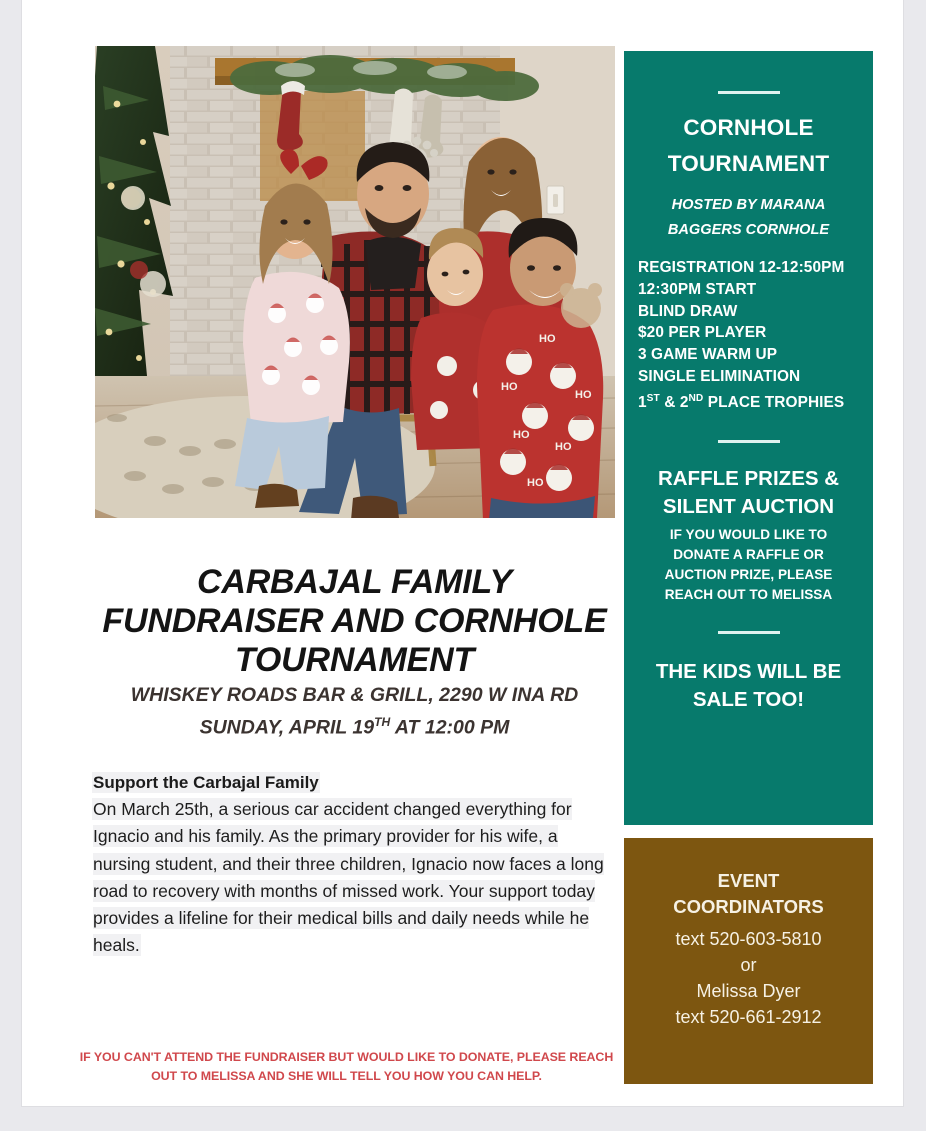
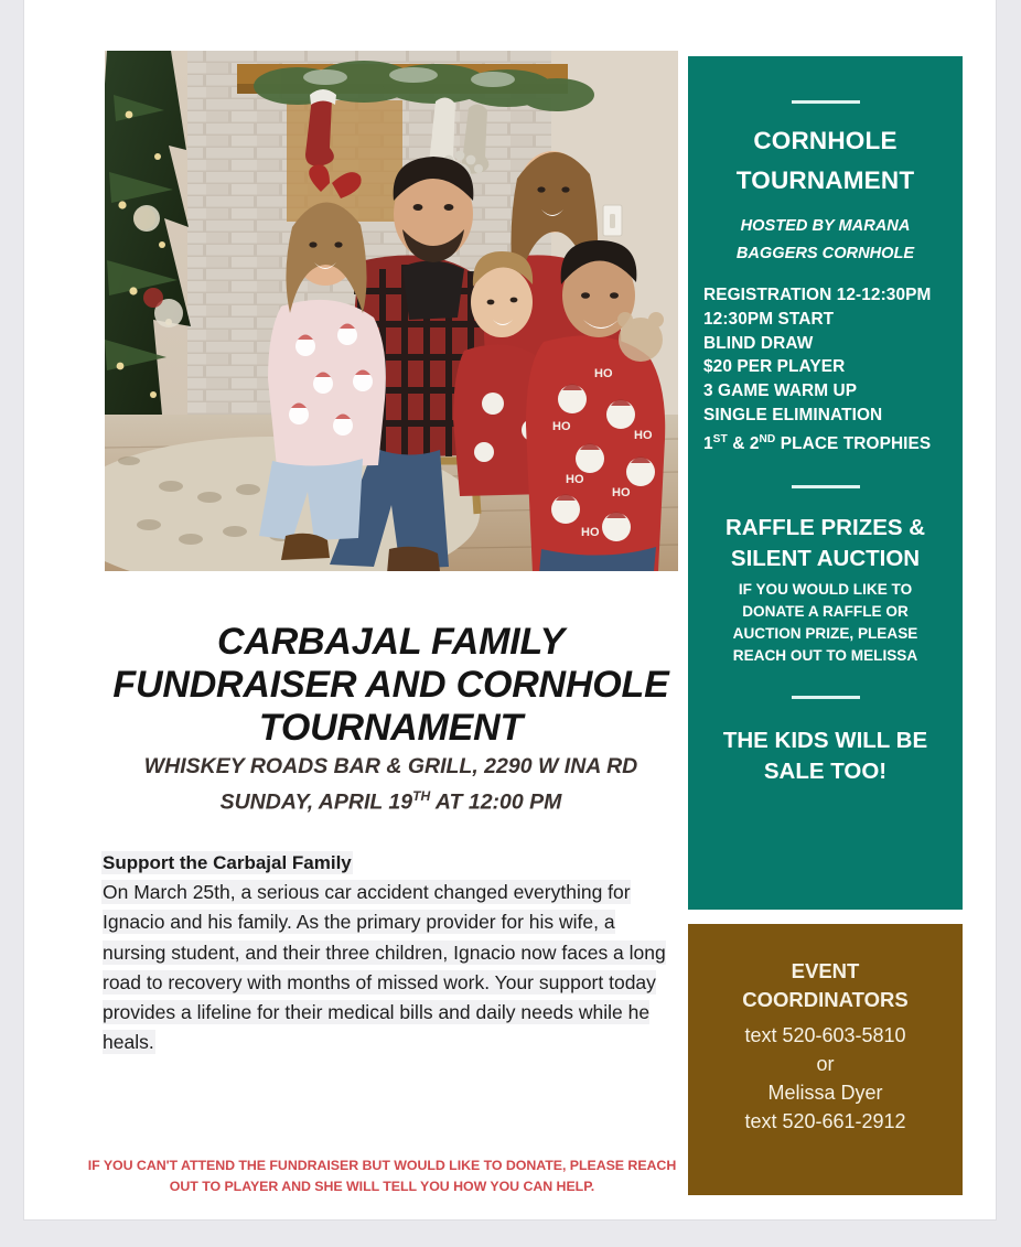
  HO
  HO
  HO
  HO
  HO
  HO
  CARBAJAL FAMILY
  FUNDRAISER AND CORNHOLE
  TOURNAMENT
  WHISKEY ROADS BAR & GRILL, 2290 W INA RD
  SUNDAY, APRIL 19TH AT 12:00 PM
  Support the Carbajal Family
  On March 25th, a serious car accident changed everything for Ignacio and his family. As the primary provider for his wife, a nursing student, and their three children, Ignacio now faces a long road to recovery with months of missed work. Your support today provides a lifeline for their medical bills and daily needs while he heals.
- IF YOU CAN'T ATTEND THE FUNDRAISER BUT WOULD LIKE TO DONATE, PLEASE REACH OUT TO MELISSA AND SHE WILL TELL YOU HOW YOU CAN HELP.
+ IF YOU CAN'T ATTEND THE FUNDRAISER BUT WOULD LIKE TO DONATE, PLEASE REACH OUT TO PLAYER AND SHE WILL TELL YOU HOW YOU CAN HELP.
  CORNHOLE
  TOURNAMENT
  HOSTED BY MARANA
  BAGGERS CORNHOLE
- REGISTRATION 12-12:50PM
+ REGISTRATION 12-12:30PM
  12:30PM START
  BLIND DRAW
  $20 PER PLAYER
  3 GAME WARM UP
  SINGLE ELIMINATION
  1ST & 2ND PLACE TROPHIES
  RAFFLE PRIZES &
  SILENT AUCTION
  IF YOU WOULD LIKE TO
  DONATE A RAFFLE OR
  AUCTION PRIZE, PLEASE
  REACH OUT TO MELISSA
  THE KIDS WILL BE
  SALE TOO!
  EVENT
  COORDINATORS
  text 520-603-5810
  or
  Melissa Dyer
  text 520-661-2912
